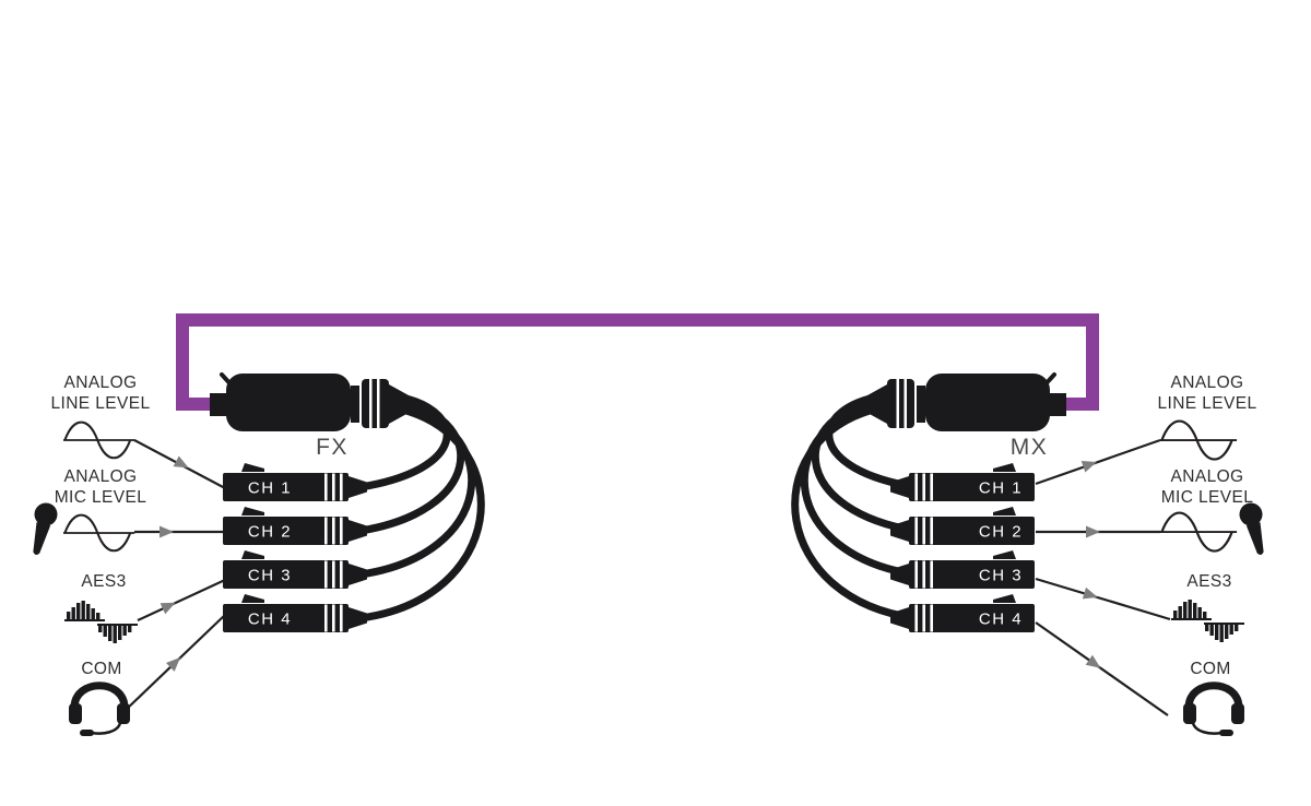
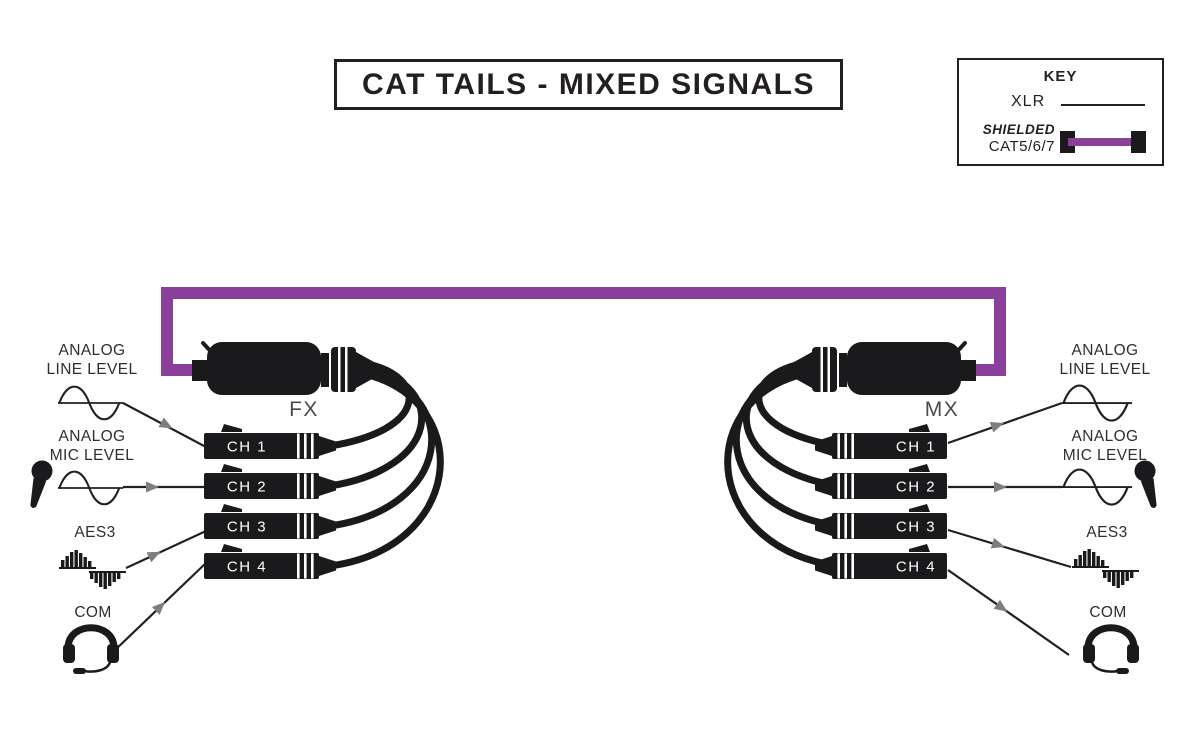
+ CAT TAILS - MIXED SIGNALS
+ KEY
+ XLR
+ SHIELDED
+ CAT5/6/7
  FX
  MX
  ANALOG
  LINE LEVEL
  ANALOG
  MIC LEVEL
  AES3
  COM
  ANALOG
  LINE LEVEL
  ANALOG
  MIC LEVEL
  AES3
  COM
  CH 1
  CH 2
  CH 3
  CH 4
  CH 1
  CH 2
  CH 3
  CH 4
